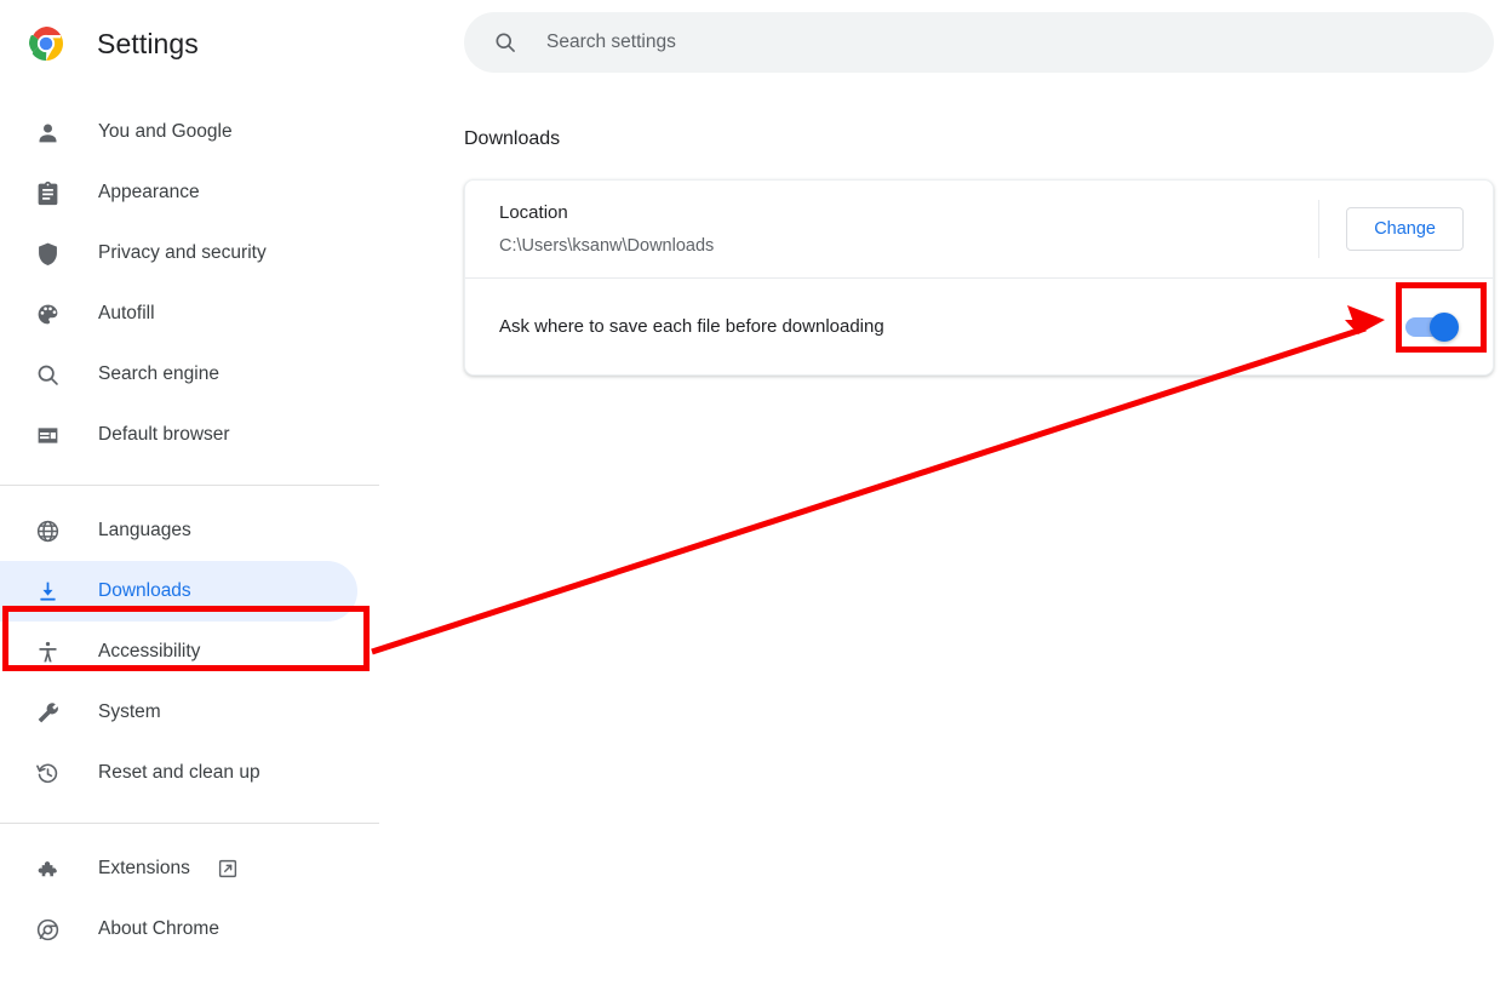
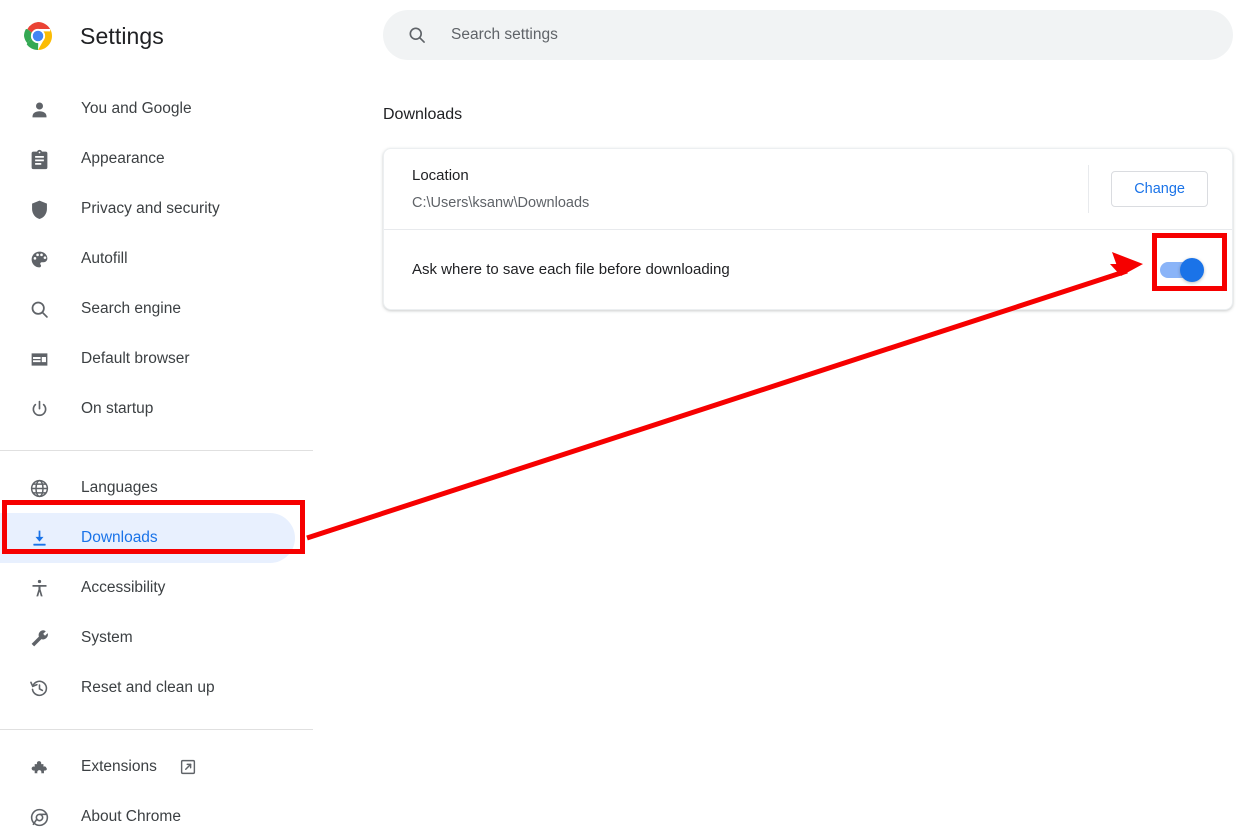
  Settings
  You and Google
  Appearance
  Privacy and security
  Autofill
  Search engine
  Default browser
+ On startup
  Languages
  Downloads
  Accessibility
  System
  Reset and clean up
  Extensions
  About Chrome
  Search settings
  Downloads
  Location
  C:\Users\ksanw\Downloads
  Change
  Ask where to save each file before downloading
